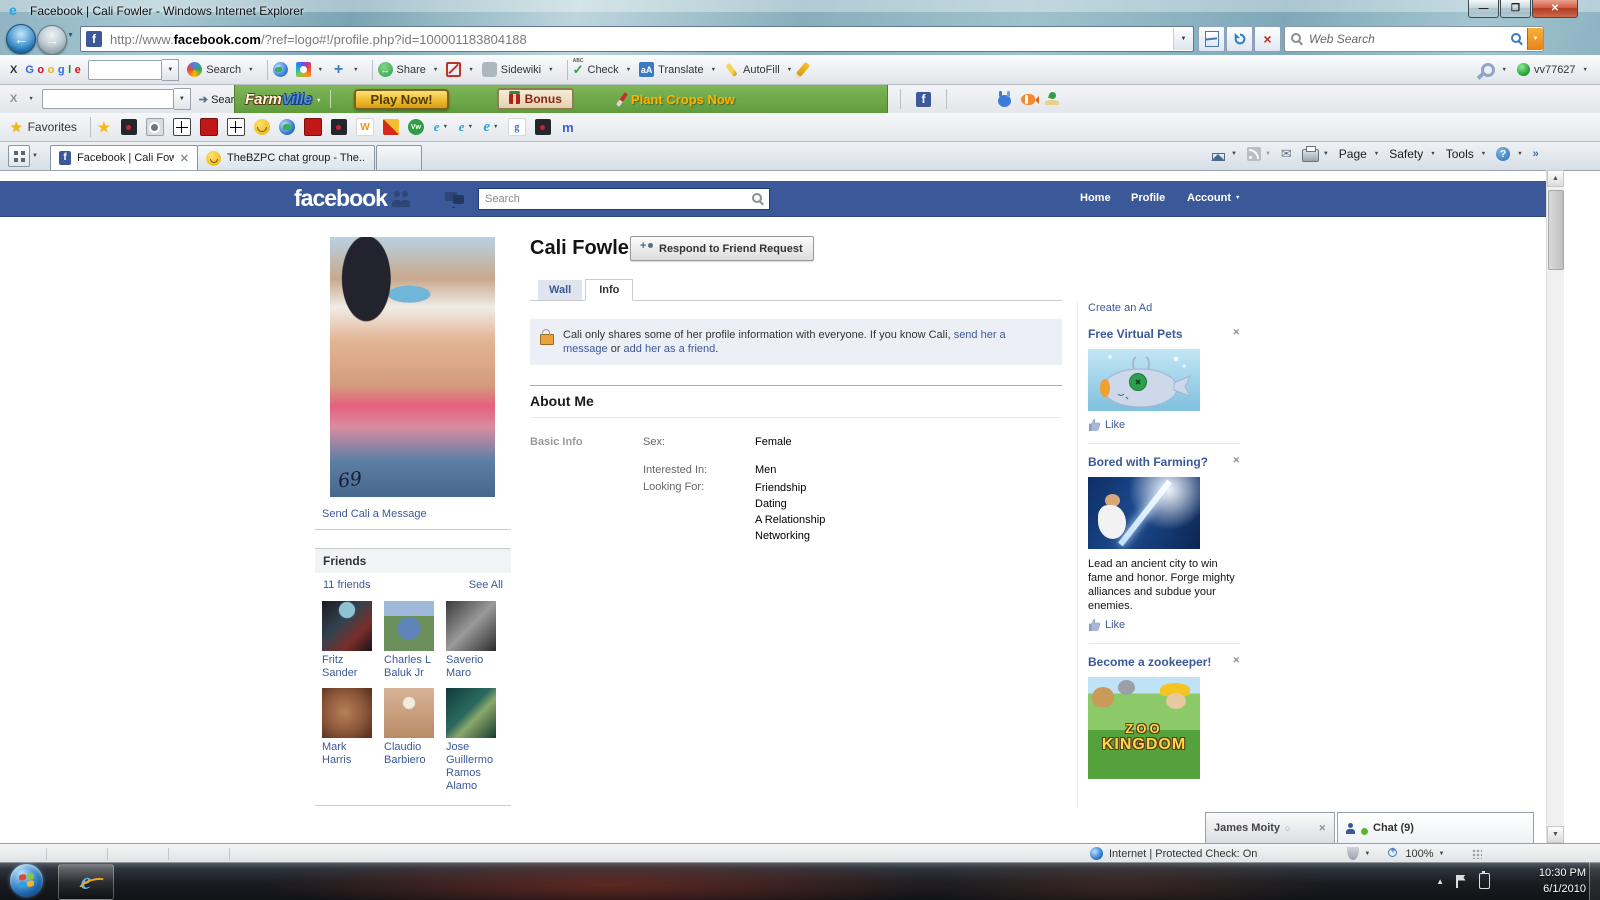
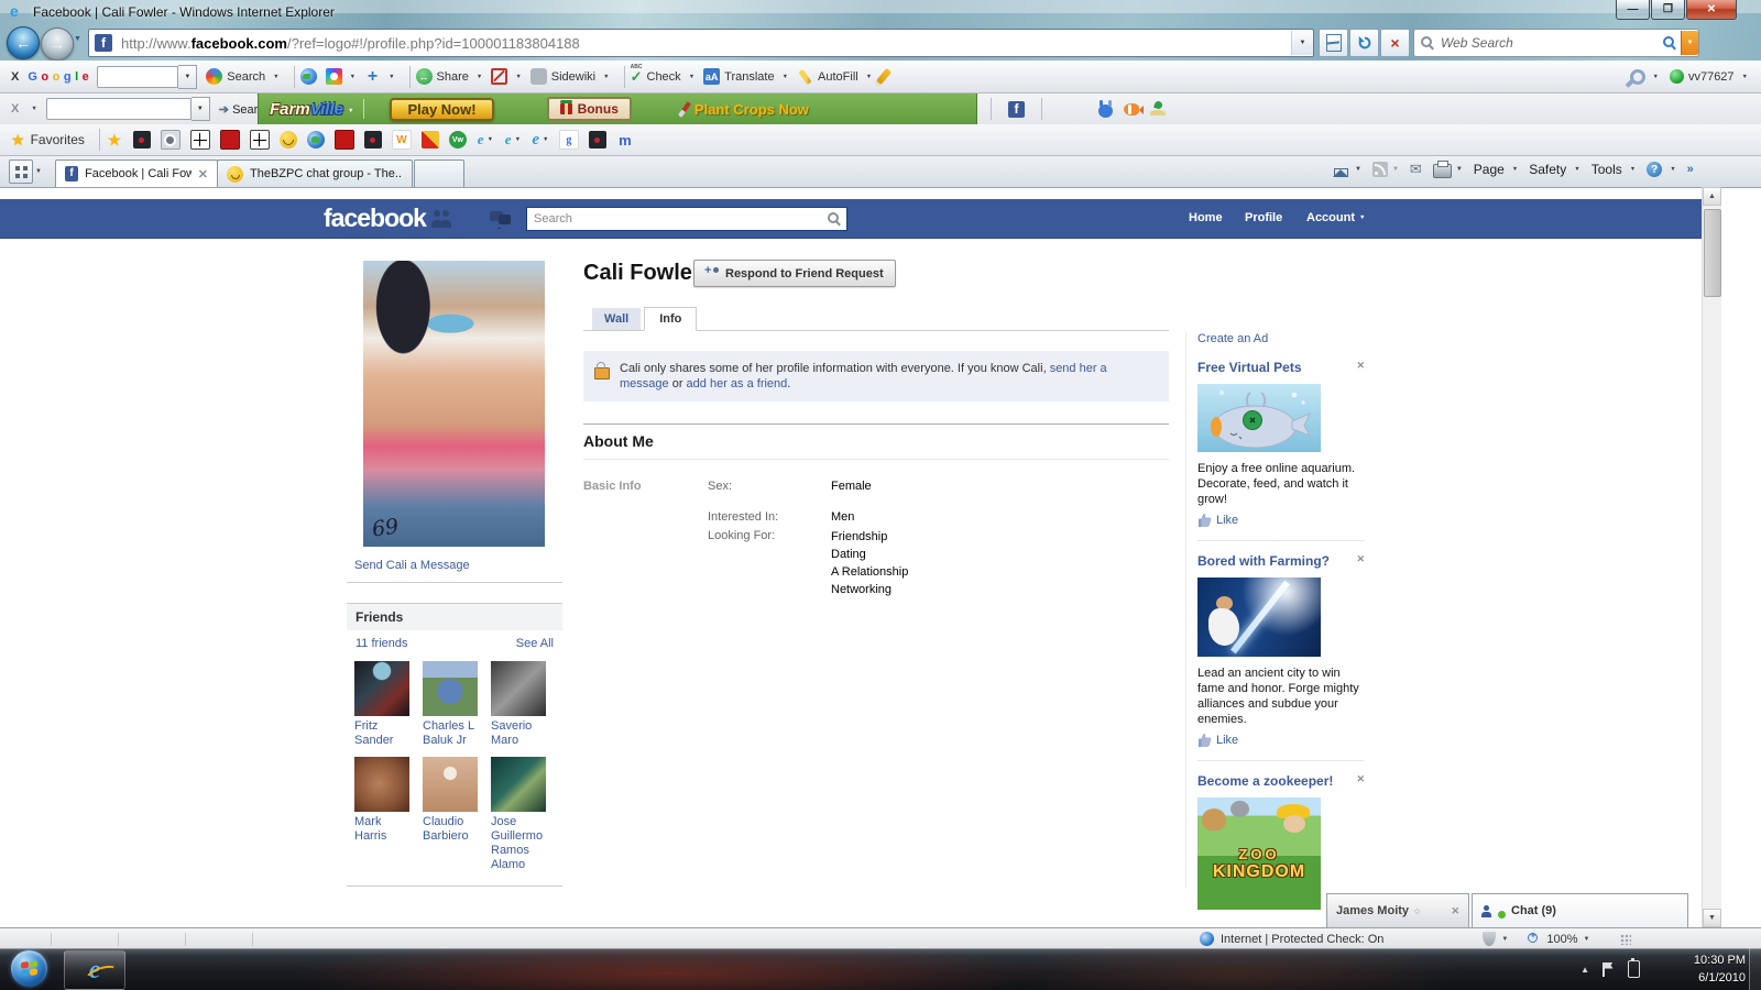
  e
  Facebook | Cali Fowler - Windows Internet Explorer
  —
  ❐
  ✕
  ←
  →
  f
  http://www.facebook.com/?ref=logo#!/profile.php?id=100001183804188
  ×
  Web Search
  G
  o
  o
  g
  l
  e
  Search
  +
  Share
  Sidewiki
  Check
  Translate
  AutoFill
  vv77627
  ➔ Sear
  FarmVille
  Play Now!
  Bonus
  Plant Crops Now
  f
  ★
  Favorites
  ★
  W
  e
  e
  e
  g
  m
  f
  Facebook | Cali Fow
  TheBZPC chat group - The..
  ✉
  Page
  Safety
  Tools
  ?
  »
  facebook
  Home
  Profile
  Account
  Search
  Send Cali a Message
  Friends
  11 friends
  See All
  Fritz Sander
  Charles L Baluk Jr
  Saverio Maro
  Mark Harris
  Claudio Barbiero
  Jose Guillermo Ramos Alamo
  Cali Fowle
  Respond to Friend Request
  Wall
  Info
  Cali only shares some of her profile information with everyone. If you know Cali, send her a message or add her as a friend.
  About Me
  Basic Info
  Sex:
  Female
  Interested In:
  Men
  Looking For:
  Friendship
  Dating
  A Relationship
  Networking
  Create an Ad
  Free Virtual Pets
+ Enjoy a free online aquarium. Decorate, feed, and watch it grow!
  Like
  Bored with Farming?
  Lead an ancient city to win fame and honor. Forge mighty alliances and subdue your enemies.
  Like
  Become a zookeeper!
  ZOO
  KINGDOM
  James Moity
  Chat (9)
  Internet | Protected Check: On
  100%
  e
  ▲
  10:30 PM
  6/1/2010
